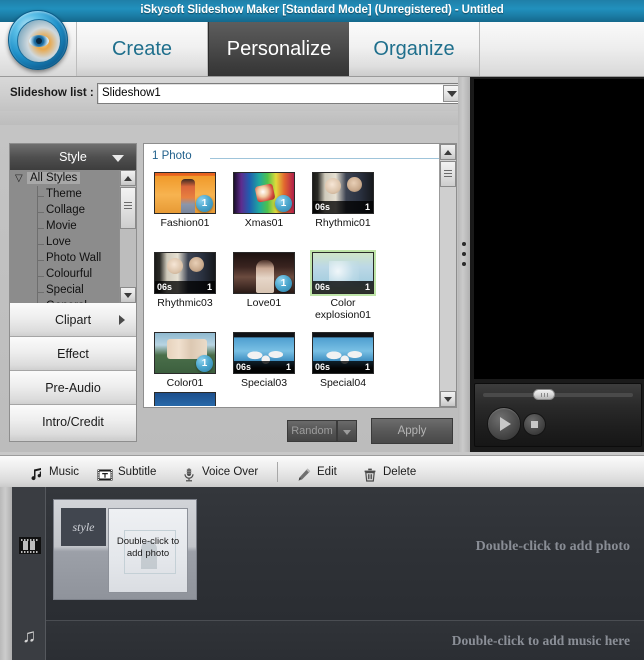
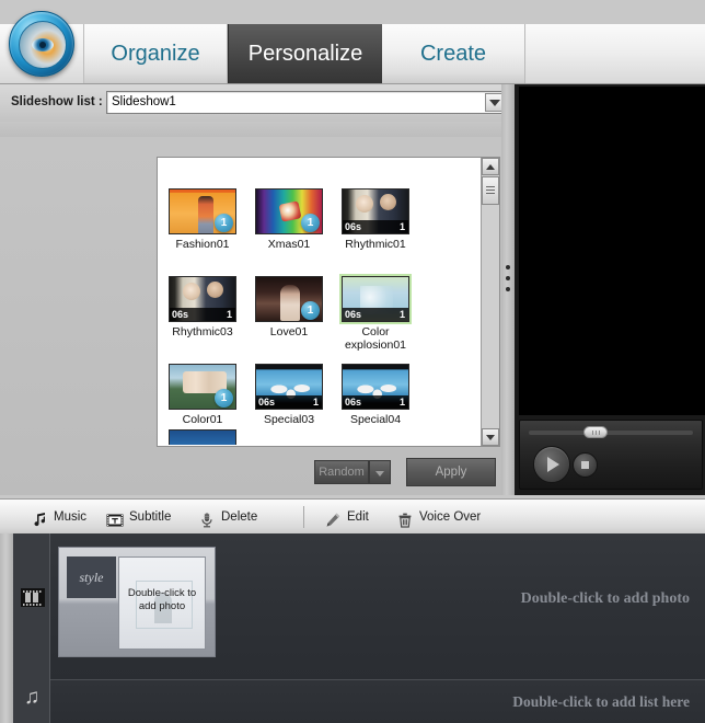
- iSkysoft Slideshow Maker [Standard Mode] (Unregistered) - Untitled
- Create
+ Organize
  Personalize
- Organize
+ Create
  Slideshow list :
  Slideshow1
- Style
- ▽ All Styles
- Theme
- Collage
- Movie
- Love
- Photo Wall
- Colourful
- Special
- Clipart
- Effect
- Pre-Audio
- Intro/Credit
- 1 Photo
  1
  Fashion01
  1
  Xmas01
  06s
  1
  Rhythmic01
  06s
  1
  Rhythmic03
  1
  Love01
  06s
  1
  Color explosion01
  1
  Color01
  06s
  1
  Special03
  06s
  1
  Special04
  Random
  Apply
  Music
  Subtitle
- Voice Over
+ Delete
  Edit
- Delete
+ Voice Over
  ♫
  style
  Double-click to add photo
  Double-click to add photo
- Double-click to add music here
+ Double-click to add list here
